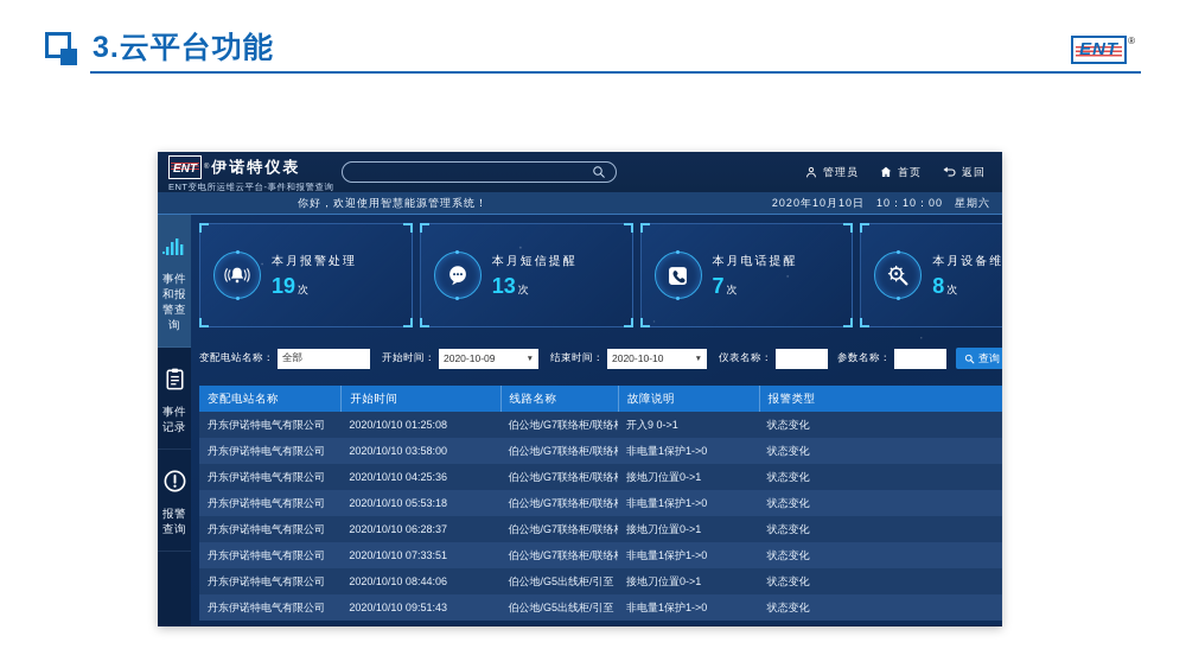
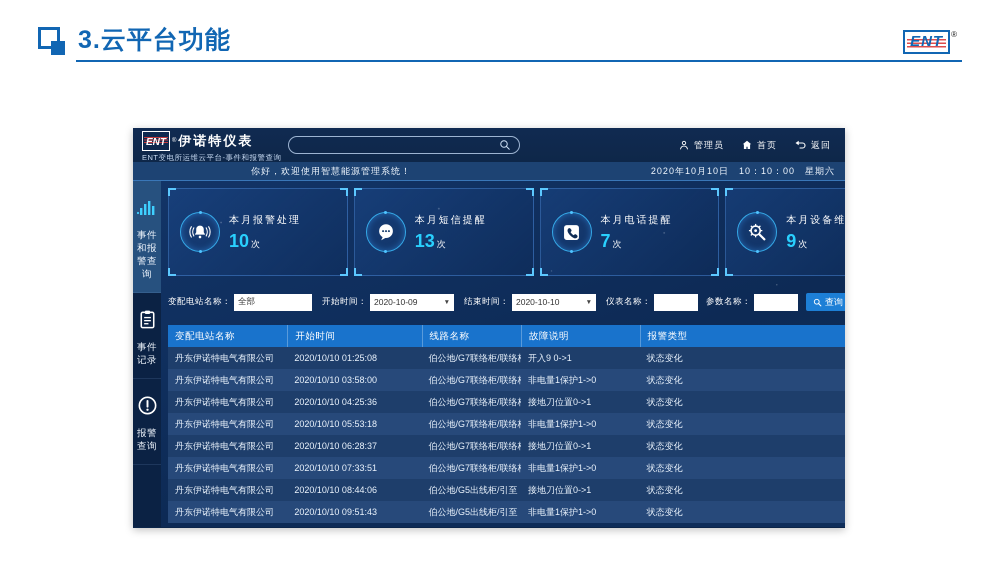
  3.云平台功能
  ENT
  ®
  ENT
  伊诺特仪表
  ENT变电所运维云平台-事件和报警查询
  管理员
  首页
  返回
  你好，欢迎使用智慧能源管理系统！
  2020年10月10日 10：10：00 星期六
  事件和报警查询
  事件记录
  报警查询
  本月报警处理
- 19 次
+ 10 次
  本月短信提醒
  13 次
  本月电话提醒
  7 次
  本月设备维
- 8 次
+ 9 次
  变配电站名称：
  全部
  开始时间：
  2020-10-09
  结束时间：
  2020-10-10
  仪表名称：
  参数名称：
  查询
  变配电站名称
  开始时间
  线路名称
  故障说明
  报警类型
  丹东伊诺特电气有限公司
  2020/10/10 01:25:08
  伯公地/G7联络柜/联络
  开入9 0->1
  状态变化
  丹东伊诺特电气有限公司
  2020/10/10 03:58:00
  伯公地/G7联络柜/联络
  非电量1保护1->0
  状态变化
  丹东伊诺特电气有限公司
  2020/10/10 04:25:36
  伯公地/G7联络柜/联络
  接地刀位置0->1
  状态变化
  丹东伊诺特电气有限公司
  2020/10/10 05:53:18
  伯公地/G7联络柜/联络
  非电量1保护1->0
  状态变化
  丹东伊诺特电气有限公司
  2020/10/10 06:28:37
  伯公地/G7联络柜/联络
  接地刀位置0->1
  状态变化
  丹东伊诺特电气有限公司
  2020/10/10 07:33:51
  伯公地/G7联络柜/联络
  非电量1保护1->0
  状态变化
  丹东伊诺特电气有限公司
  2020/10/10 08:44:06
  伯公地/G5出线柜/引至
  接地刀位置0->1
  状态变化
  丹东伊诺特电气有限公司
  2020/10/10 09:51:43
  伯公地/G5出线柜/引至
  非电量1保护1->0
  状态变化
